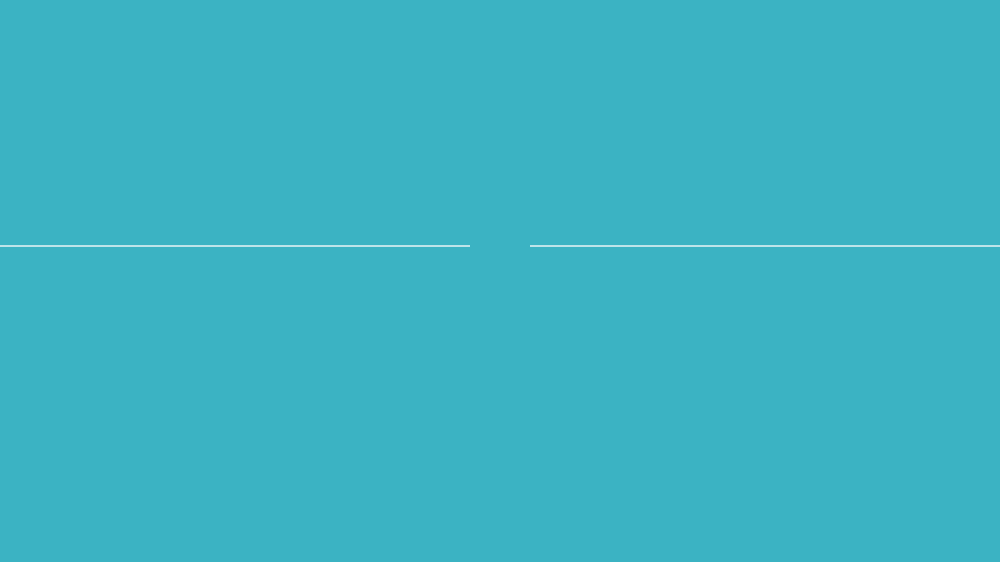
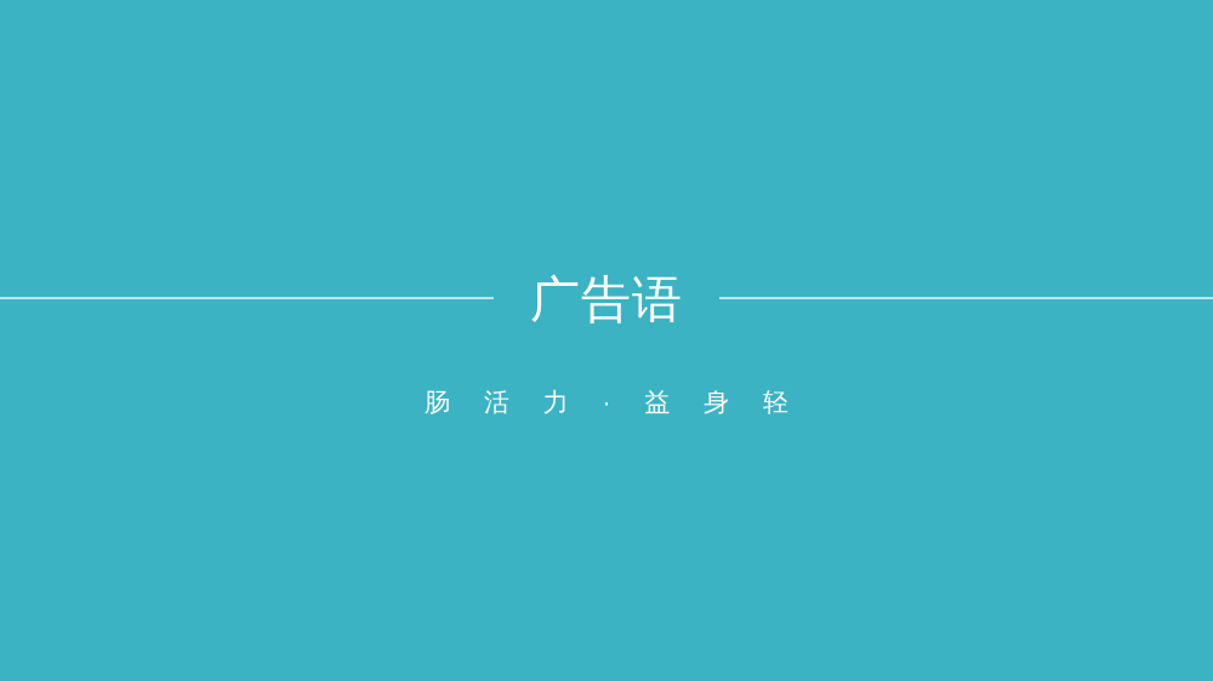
+ 广告语
+ 肠 活 力 · 益 身 轻
